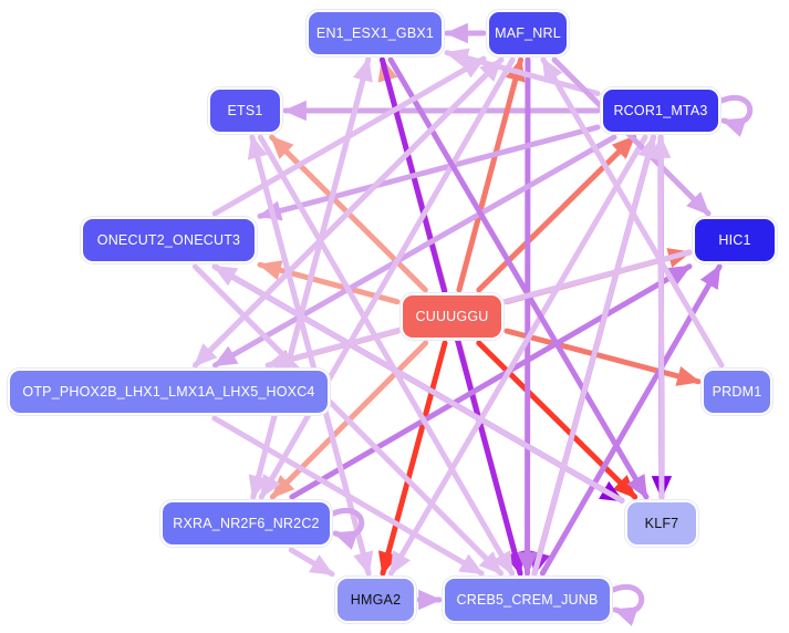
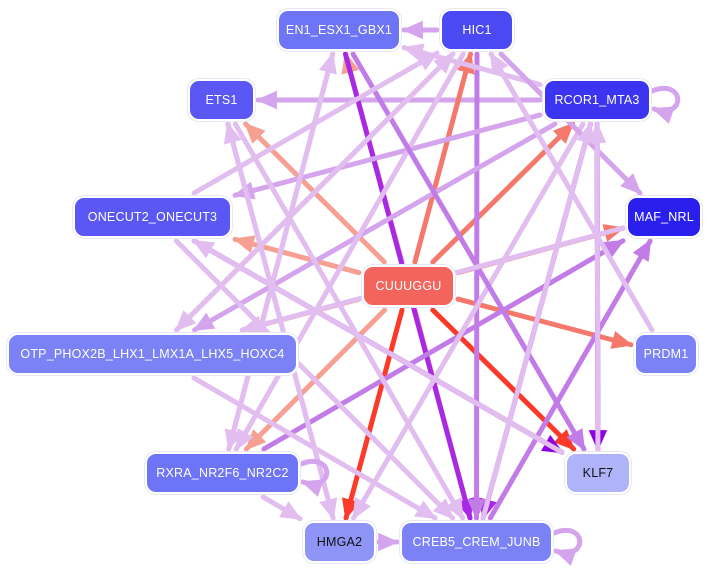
  EN1_ESX1_GBX1
- MAF_NRL
+ HIC1
  ETS1
  RCOR1_MTA3
  ONECUT2_ONECUT3
- HIC1
+ MAF_NRL
  CUUUGGU
  OTP_PHOX2B_LHX1_LMX1A_LHX5_HOXC4
  PRDM1
  RXRA_NR2F6_NR2C2
  KLF7
  HMGA2
  CREB5_CREM_JUNB
